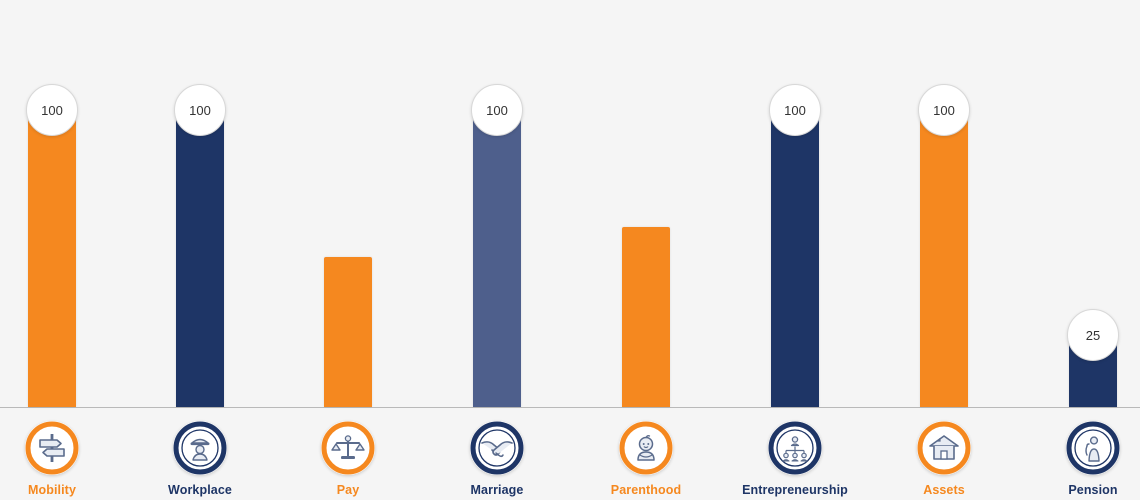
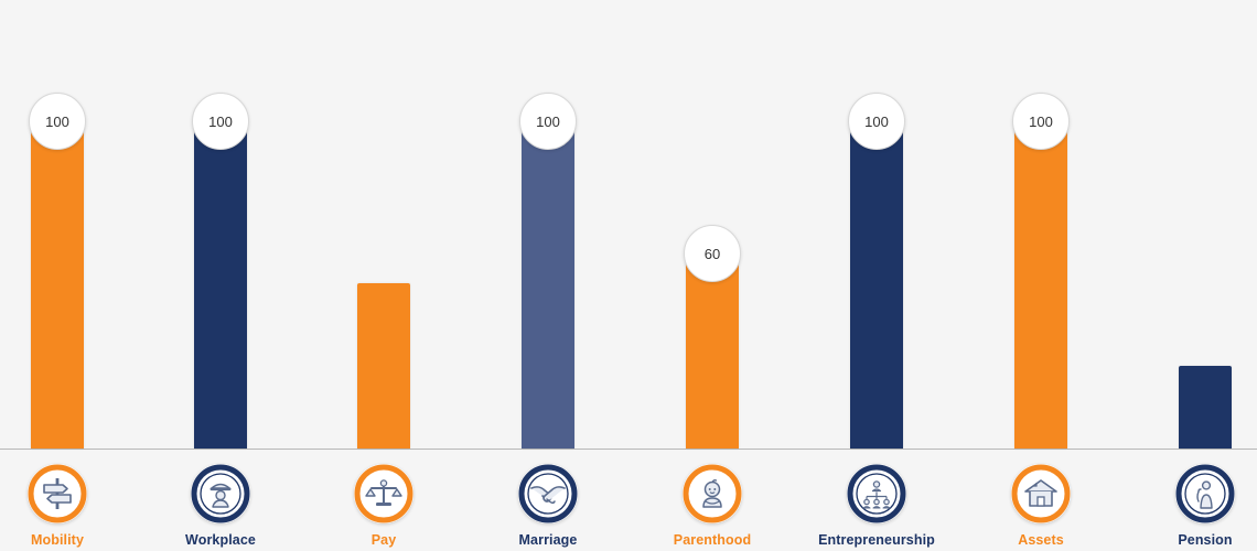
  100
  Mobility
  100
  Workplace
  Pay
  100
  Marriage
+ 60
  Parenthood
  100
  Entrepreneurship
  100
  Assets
- 25
  Pension
